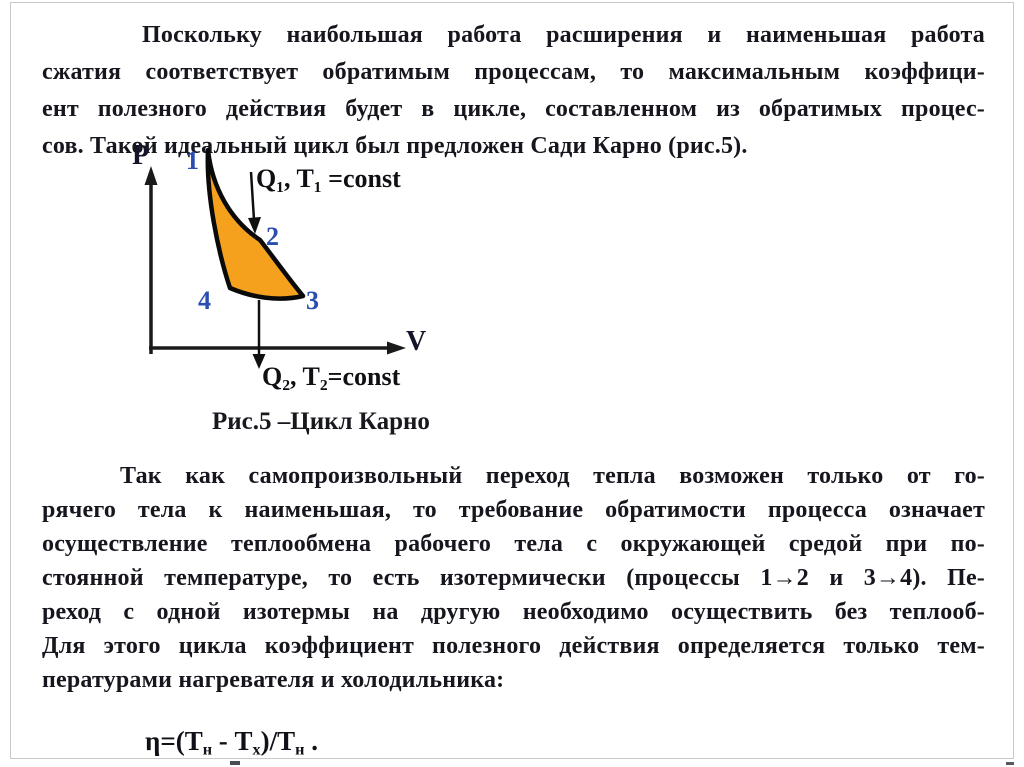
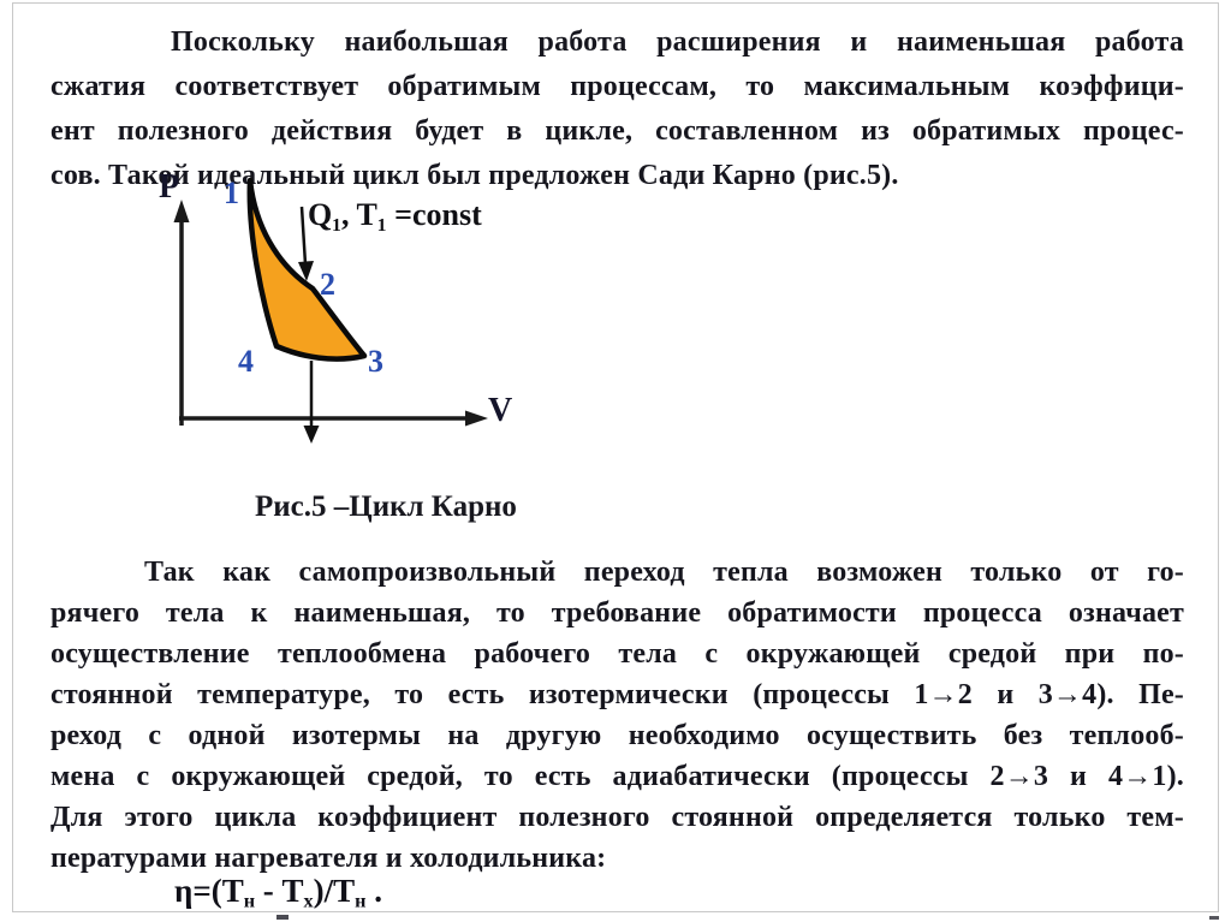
  Поскольку наибольшая работа расширения и наименьшая работа
  сжатия соответствует обратимым процессам, то максимальным коэффици-
  ент полезного действия будет в цикле, составленном из обратимых процес-
  сов. Такой идеальный цикл был предложен Сади Карно (рис.5).
  P
  V
  1
  2
  3
  4
  Q₁, T₁ =const
- Q₂, T₂=const
  Рис.5 –Цикл Карно
  Так как самопроизвольный переход тепла возможен только от го-
  рячего тела к наименьшая, то требование обратимости процесса означает
  осуществление теплообмена рабочего тела с окружающей средой при по-
  стоянной температуре, то есть изотермически (процессы 1→2 и 3→4). Пе-
  реход с одной изотермы на другую необходимо осуществить без теплооб-
+ мена с окружающей средой, то есть адиабатически (процессы 2→3 и 4→1).
- Для этого цикла коэффициент полезного действия определяется только тем-
+ Для этого цикла коэффициент полезного стоянной определяется только тем-
  пературами нагревателя и холодильника:
  η=(Tн - Tх)/Tн .
